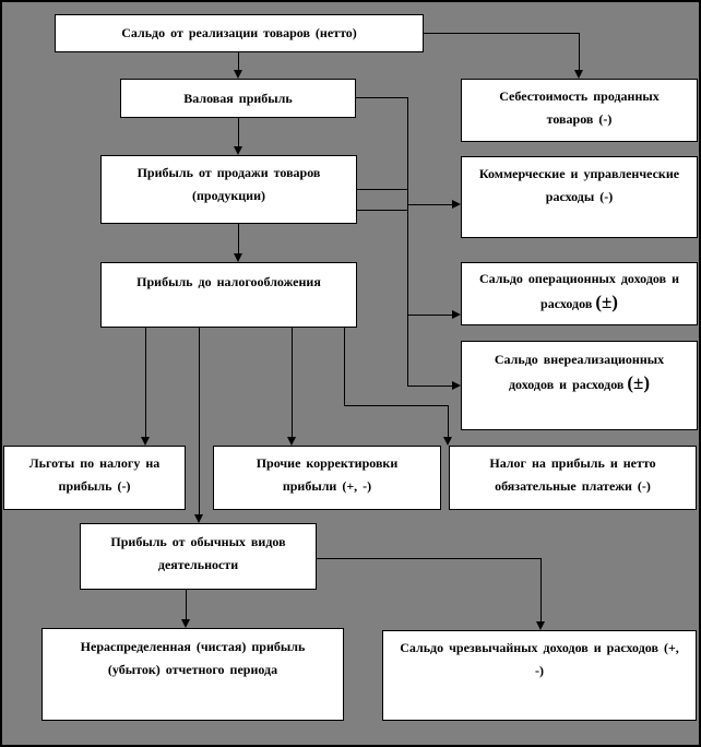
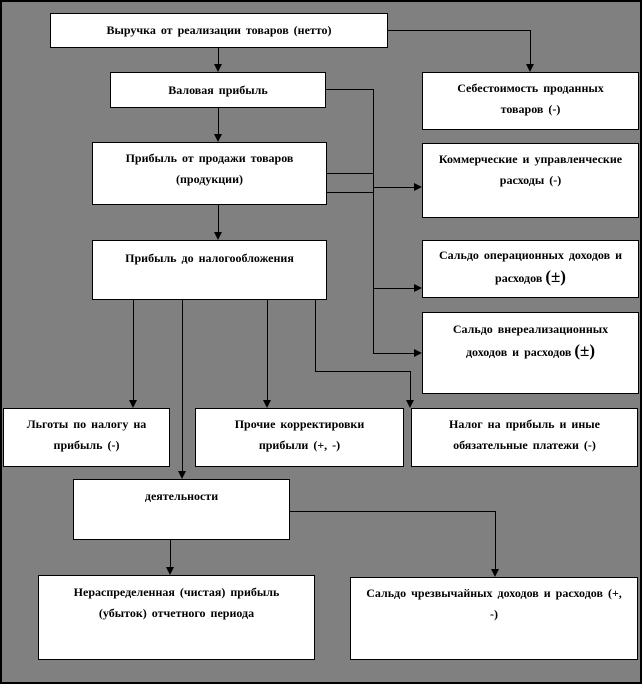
- Сальдо от реализации товаров (нетто)
+ Выручка от реализации товаров (нетто)
  Валовая прибыль
  Прибыль от продажи товаров
  (продукции)
  Прибыль до налогообложения
  Себестоимость проданных
  товаров (-)
  Коммерческие и управленческие
  расходы (-)
  Сальдо операционных доходов и
  расходов (±)
  Сальдо внереализационных
  доходов и расходов (±)
  Льготы по налогу на
  прибыль (-)
  Прочие корректировки
  прибыли (+, -)
- Налог на прибыль и нетто
+ Налог на прибыль и иные
  обязательные платежи (-)
- Прибыль от обычных видов
  деятельности
  Нераспределенная (чистая) прибыль
  (убыток) отчетного периода
  Сальдо чрезвычайных доходов и расходов (+,
  -)
